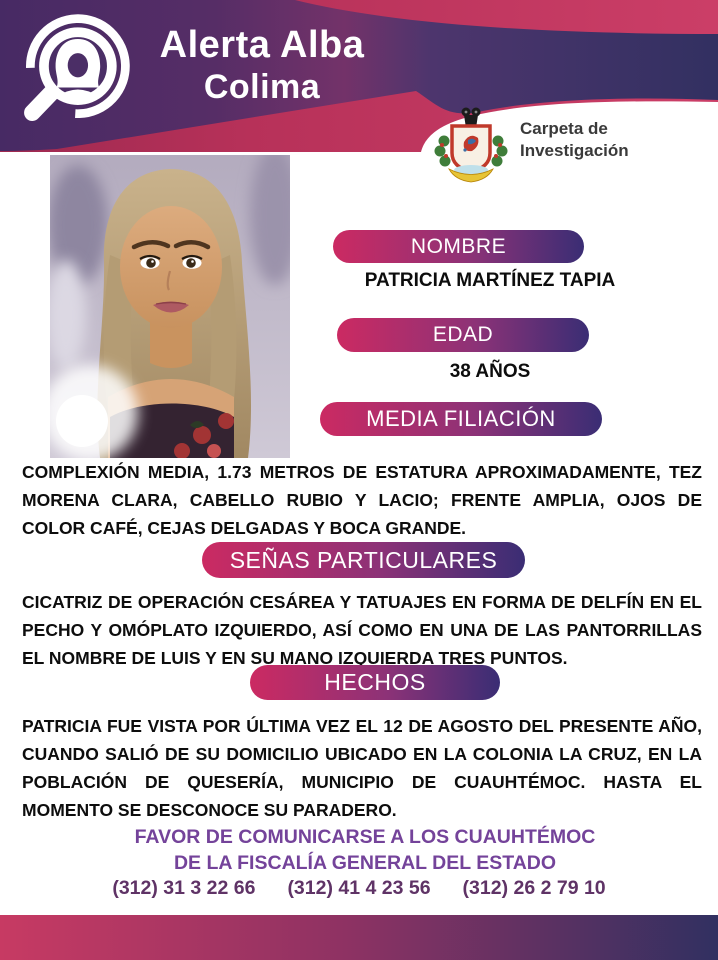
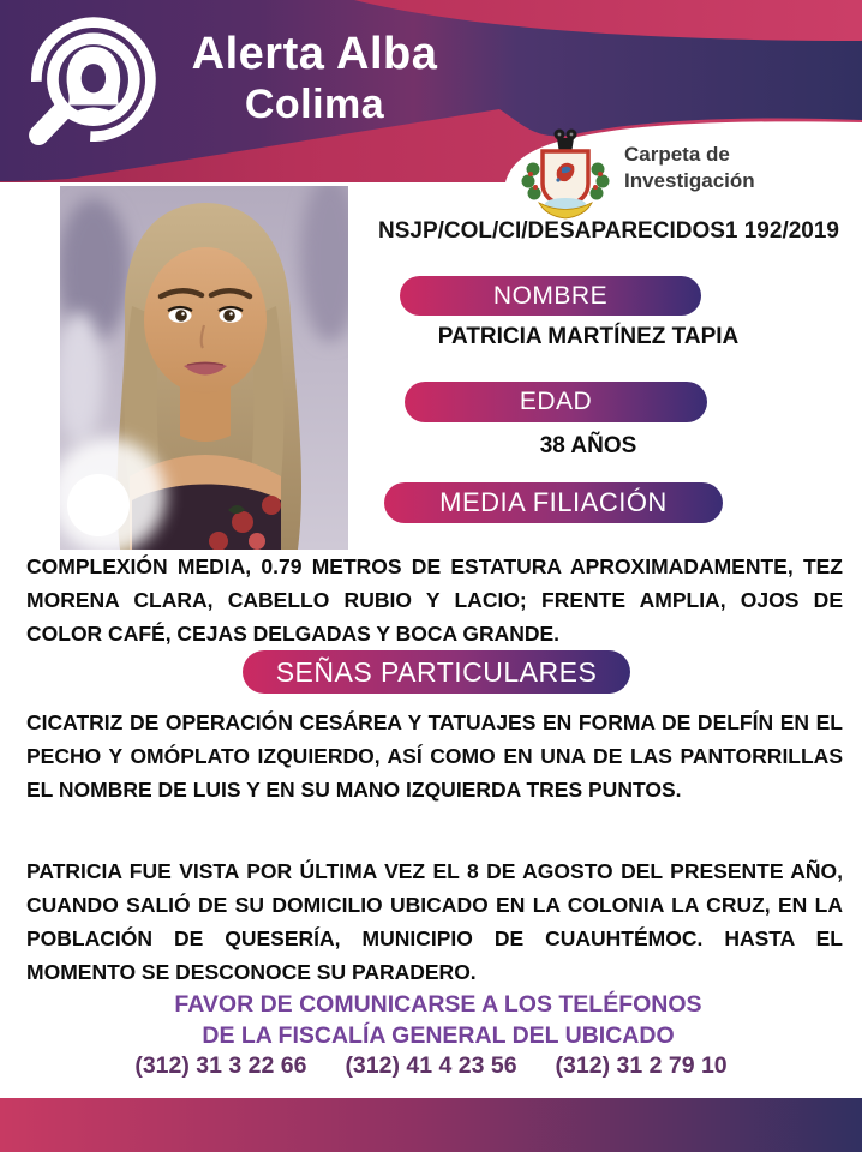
  Alerta Alba
  Colima
  Carpeta de
  Investigación
+ NSJP/COL/CI/DESAPARECIDOS1 192/2019
  NOMBRE
  PATRICIA MARTÍNEZ TAPIA
  EDAD
  38 AÑOS
  MEDIA FILIACIÓN
- COMPLEXIÓN MEDIA, 1.73 METROS DE ESTATURA APROXIMADAMENTE, TEZ MORENA CLARA, CABELLO RUBIO Y LACIO; FRENTE AMPLIA, OJOS DE COLOR CAFÉ, CEJAS DELGADAS Y BOCA GRANDE.
+ COMPLEXIÓN MEDIA, 0.79 METROS DE ESTATURA APROXIMADAMENTE, TEZ MORENA CLARA, CABELLO RUBIO Y LACIO; FRENTE AMPLIA, OJOS DE COLOR CAFÉ, CEJAS DELGADAS Y BOCA GRANDE.
  SEÑAS PARTICULARES
  CICATRIZ DE OPERACIÓN CESÁREA Y TATUAJES EN FORMA DE DELFÍN EN EL PECHO Y OMÓPLATO IZQUIERDO, ASÍ COMO EN UNA DE LAS PANTORRILLAS EL NOMBRE DE LUIS Y EN SU MANO IZQUIERDA TRES PUNTOS.
- HECHOS
- PATRICIA FUE VISTA POR ÚLTIMA VEZ EL 12 DE AGOSTO DEL PRESENTE AÑO, CUANDO SALIÓ DE SU DOMICILIO UBICADO EN LA COLONIA LA CRUZ, EN LA POBLACIÓN DE QUESERÍA, MUNICIPIO DE CUAUHTÉMOC. HASTA EL MOMENTO SE DESCONOCE SU PARADERO.
+ PATRICIA FUE VISTA POR ÚLTIMA VEZ EL 8 DE AGOSTO DEL PRESENTE AÑO, CUANDO SALIÓ DE SU DOMICILIO UBICADO EN LA COLONIA LA CRUZ, EN LA POBLACIÓN DE QUESERÍA, MUNICIPIO DE CUAUHTÉMOC. HASTA EL MOMENTO SE DESCONOCE SU PARADERO.
- FAVOR DE COMUNICARSE A LOS CUAUHTÉMOC
+ FAVOR DE COMUNICARSE A LOS TELÉFONOS
- DE LA FISCALÍA GENERAL DEL ESTADO
+ DE LA FISCALÍA GENERAL DEL UBICADO
  (312) 31 3 22 66
  (312) 41 4 23 56
- (312) 26 2 79 10
+ (312) 31 2 79 10
